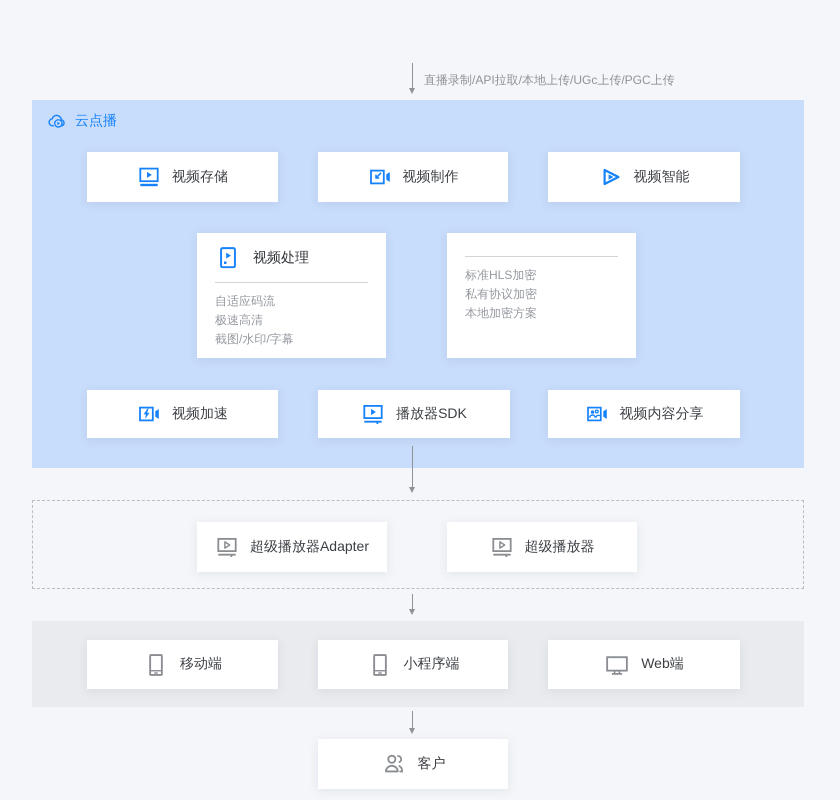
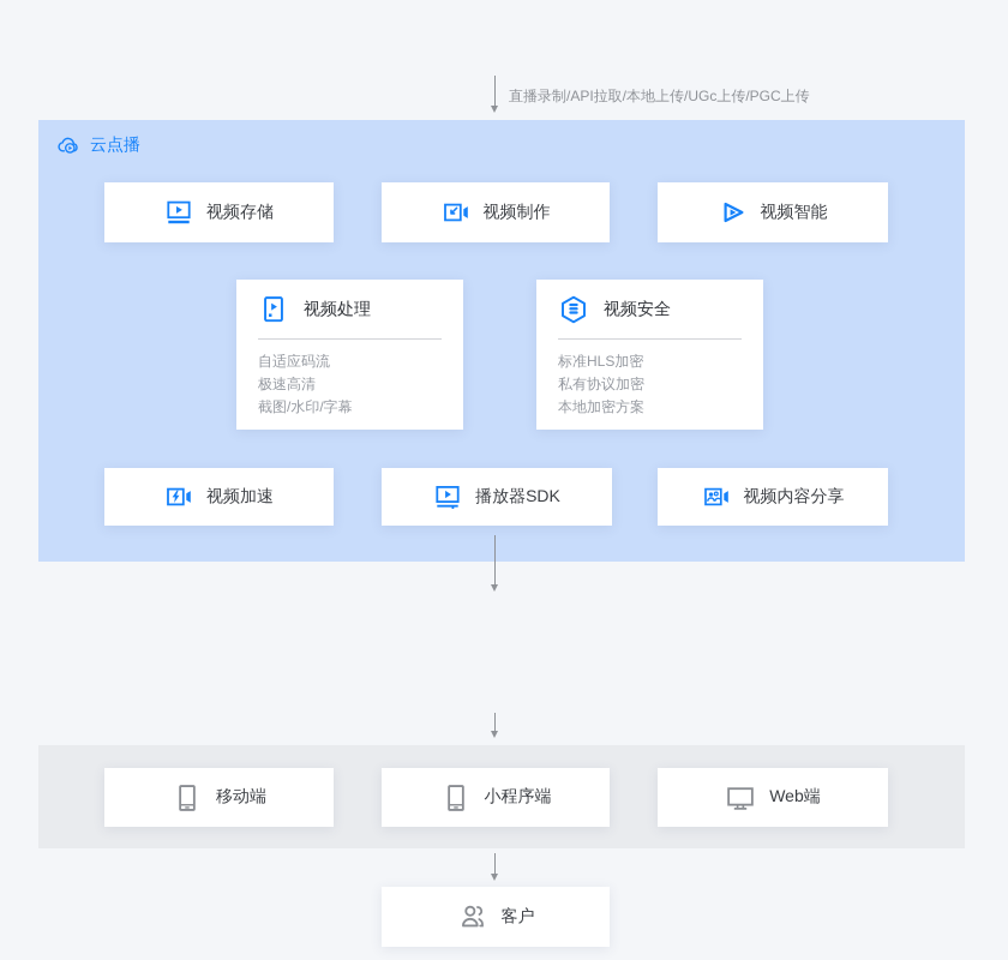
  直播录制/API拉取/本地上传/UGc上传/PGC上传
  云点播
  视频存储
  视频制作
  视频智能
  视频处理
  自适应码流
  极速高清
  截图/水印/字幕
+ 视频安全
  标准HLS加密
  私有协议加密
  本地加密方案
  视频加速
  播放器SDK
  视频内容分享
- 超级播放器Adapter
- 超级播放器
  移动端
  小程序端
  Web端
  客户
